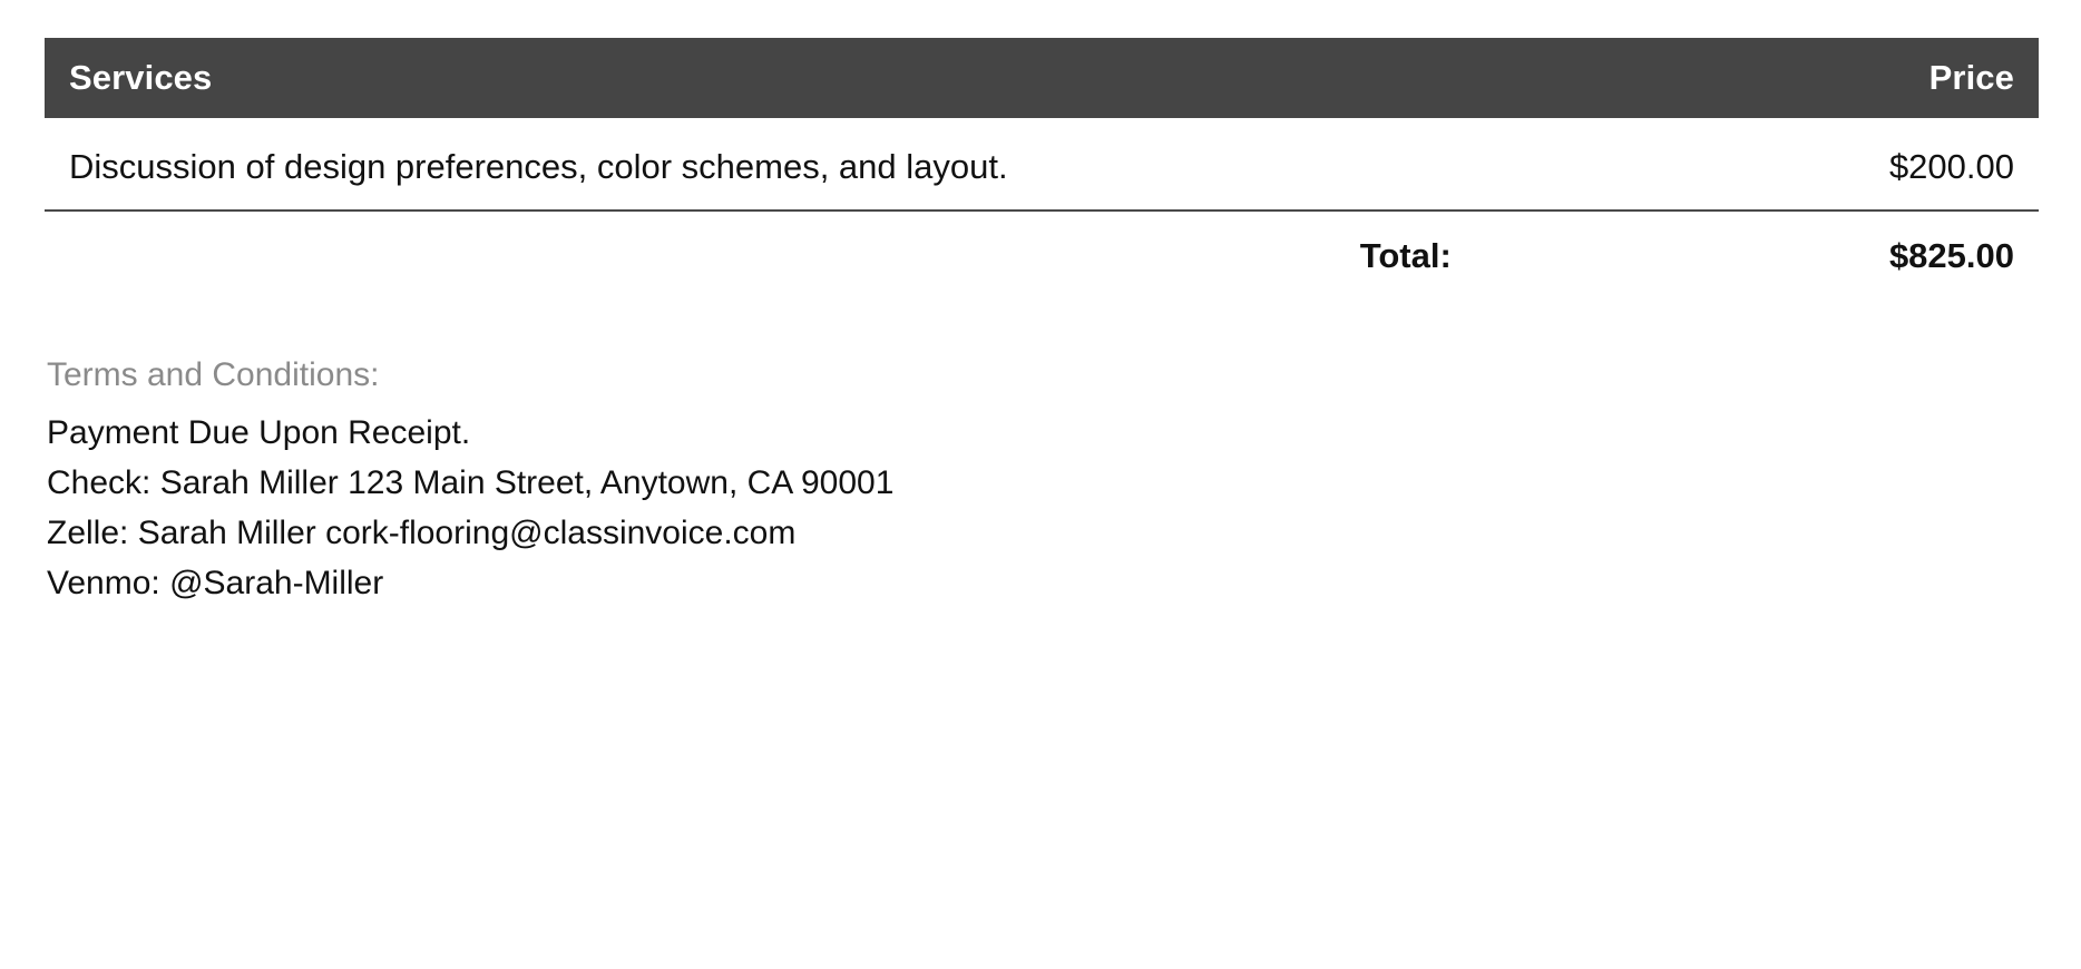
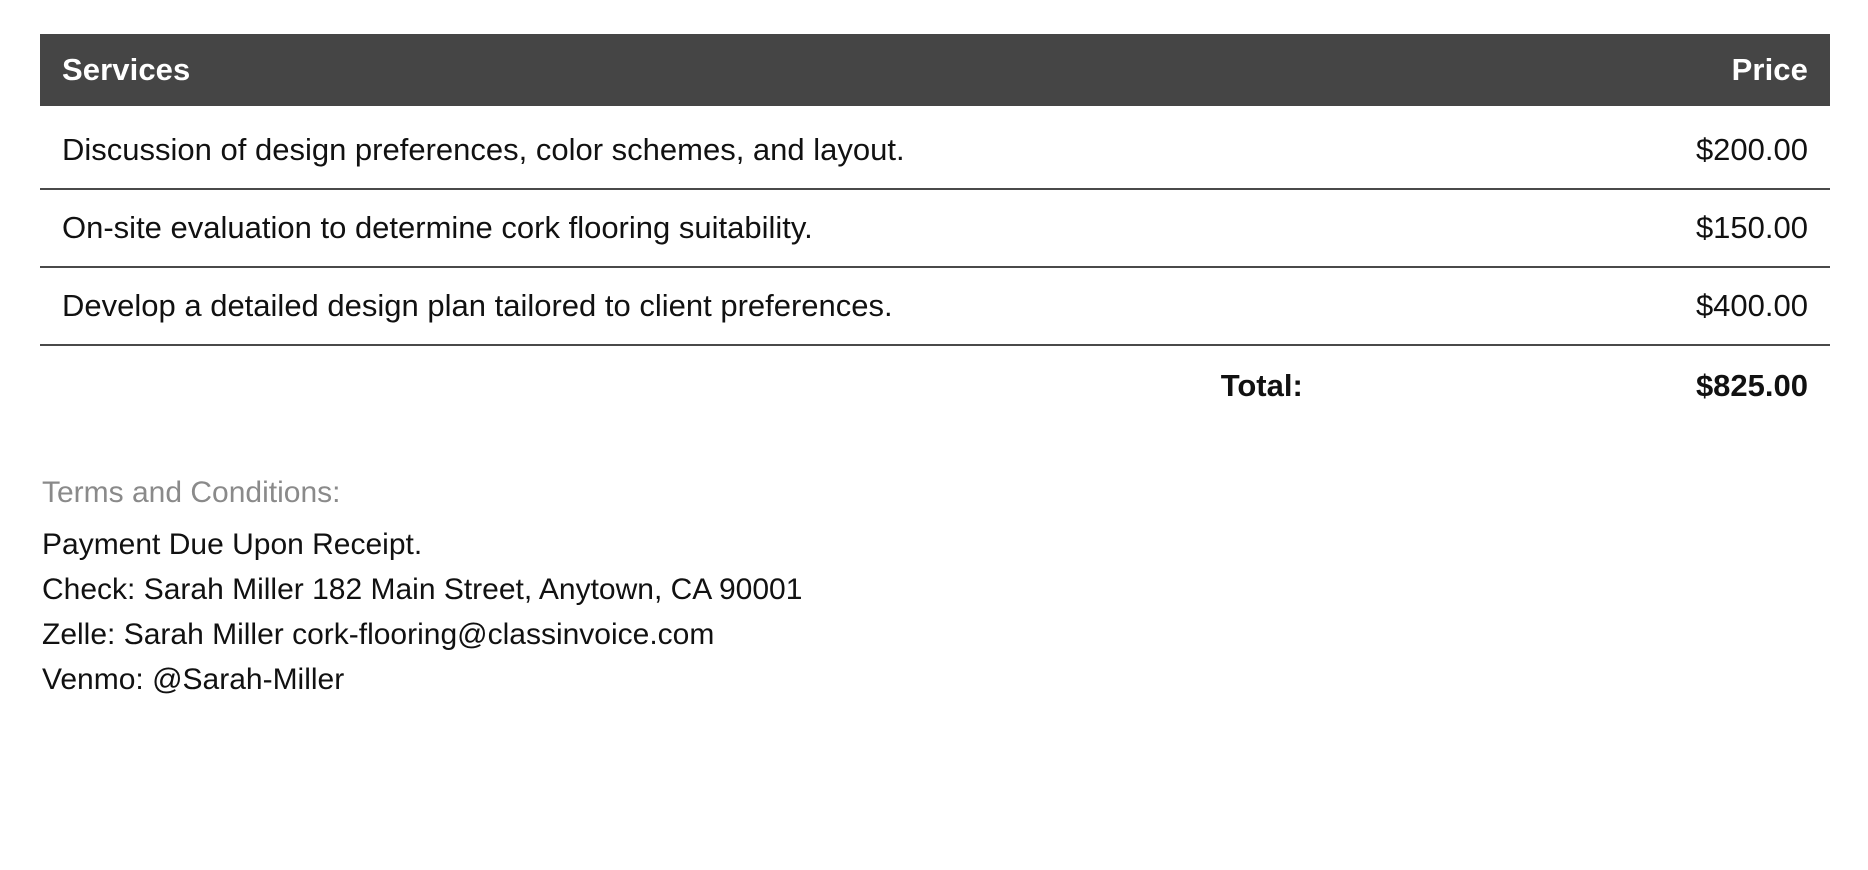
  Services	Price
  Discussion of design preferences, color schemes, and layout.	$200.00
+ On-site evaluation to determine cork flooring suitability.	$150.00
+ Develop a detailed design plan tailored to client preferences.	$400.00
  Total:	$825.00
  Terms and Conditions:
  Payment Due Upon Receipt.
- Check: Sarah Miller 123 Main Street, Anytown, CA 90001
+ Check: Sarah Miller 182 Main Street, Anytown, CA 90001
  Zelle: Sarah Miller cork-flooring@classinvoice.com
  Venmo: @Sarah-Miller
